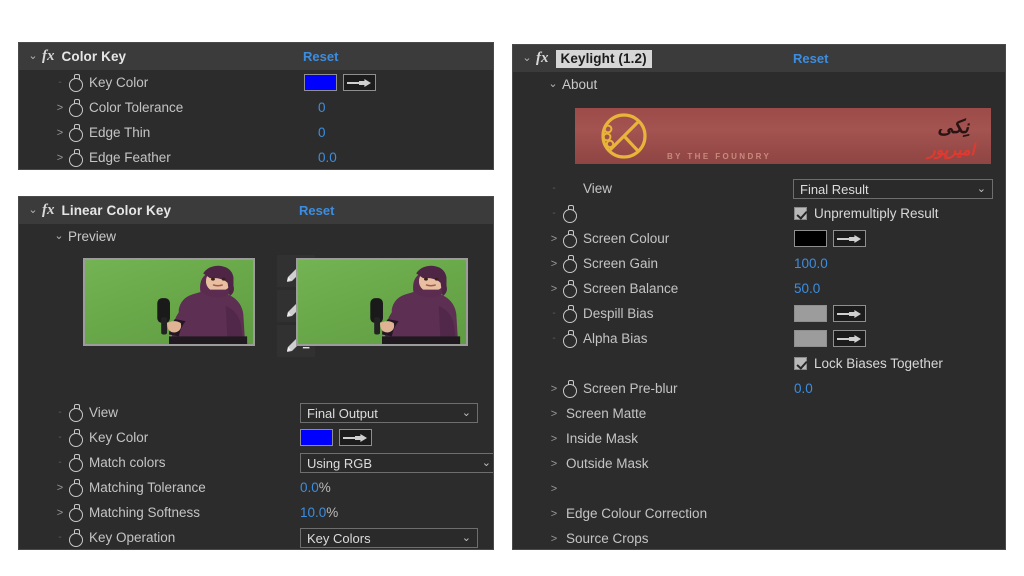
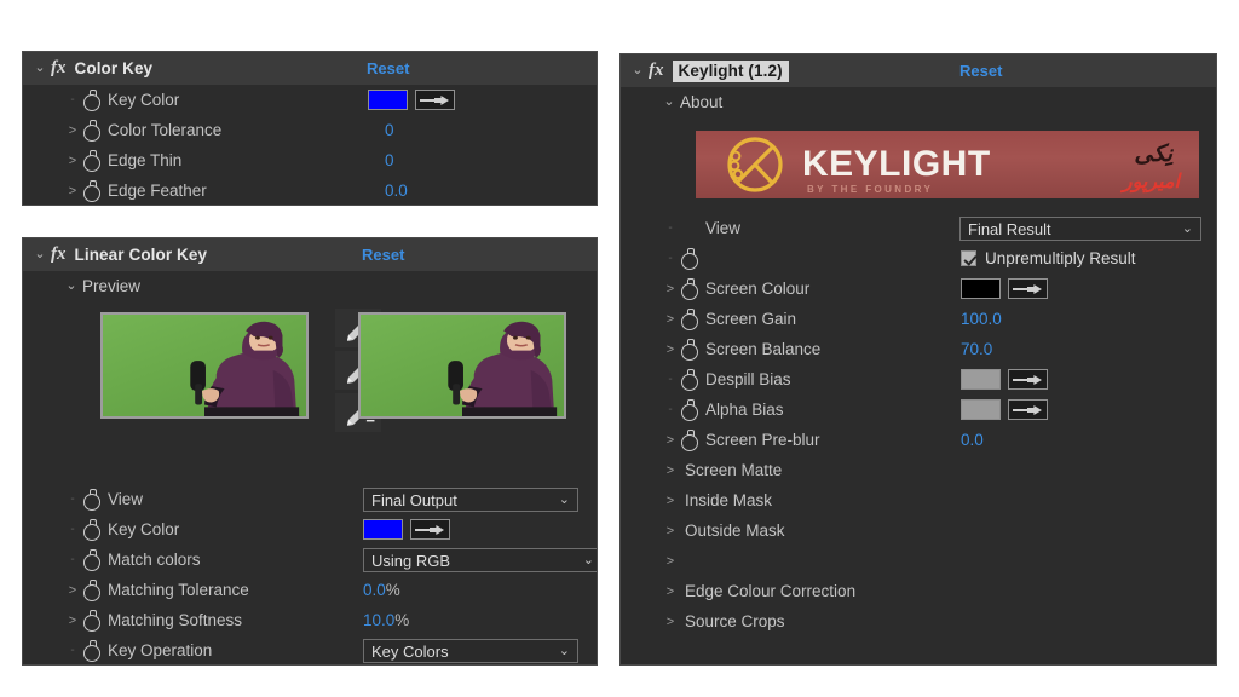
  ⌄
  fx
  Color Key
  Reset
  -
  Key Color
  >
  Color Tolerance
  0
  >
  Edge Thin
  0
  >
  Edge Feather
  0.0
  ⌄
  fx
  Linear Color Key
  Reset
  ⌄
  Preview
  −
  -
  View
  Final Output
  ⌄
  -
  Key Color
  -
  Match colors
  Using RGB
  ⌄
  >
  Matching Tolerance
  0.0%
  >
  Matching Softness
  10.0%
  -
  Key Operation
  Key Colors
  ⌄
  ⌄
  fx
  Keylight (1.2)
  Reset
  ⌄
  About
+ KEYLIGHT
  BY THE FOUNDRY
  نِکی
  امیرپور
  -
  View
  Final Result
  ⌄
  -
  Unpremultiply Result
  >
  Screen Colour
  >
  Screen Gain
  100.0
  >
  Screen Balance
- 50.0
+ 70.0
  -
  Despill Bias
  -
  Alpha Bias
- Lock Biases Together
  >
  Screen Pre-blur
  0.0
  >
  Screen Matte
  >
  Inside Mask
  >
  Outside Mask
  >
  >
  Edge Colour Correction
  >
  Source Crops
